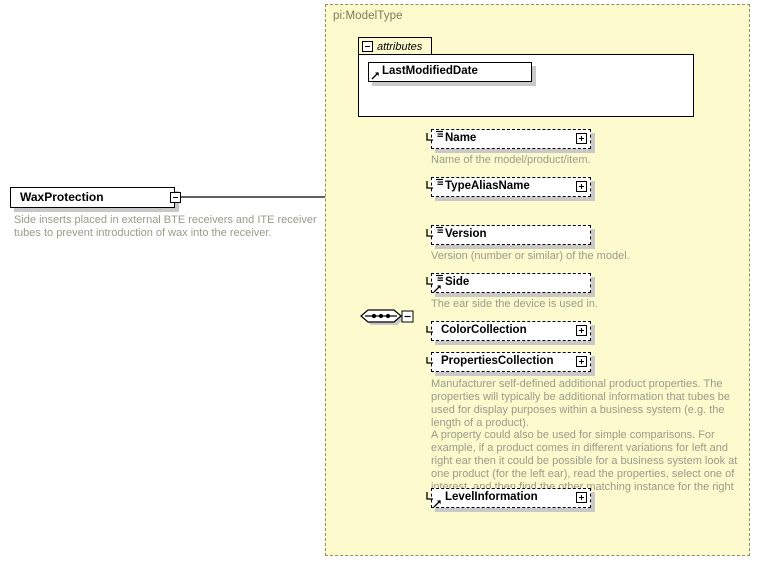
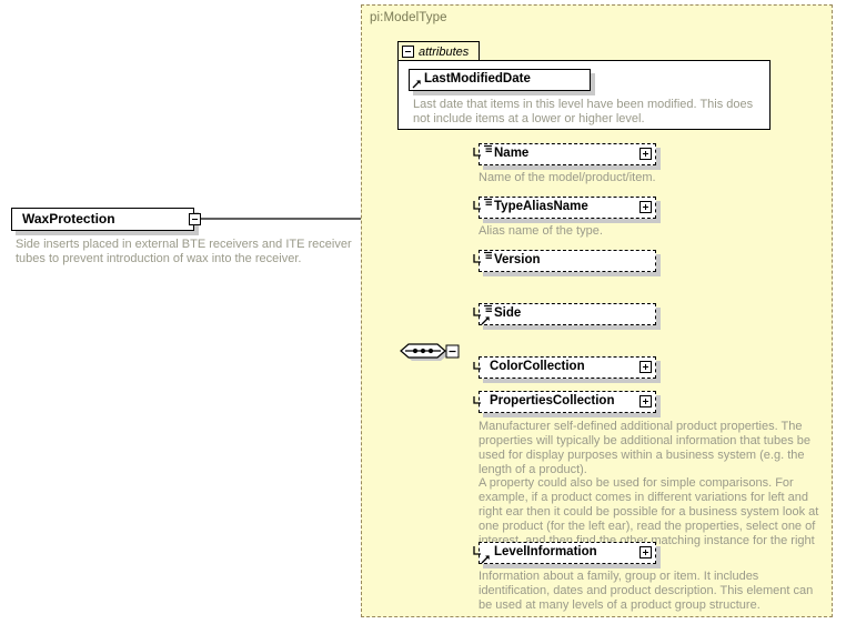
  WaxProtection
  Side inserts placed in external BTE receivers and ITE receiver tubes to prevent introduction of wax into the receiver.
  pi:ModelType
  attributes
  LastModifiedDate
+ Last date that items in this level have been modified. This does not include items at a lower or higher level.
  Name
  Name of the model/product/item.
  TypeAliasName
+ Alias name of the type.
  Version
- Version (number or similar) of the model.
  Side
- The ear side the device is used in.
  ColorCollection
  PropertiesCollection
  Manufacturer self-defined additional product properties. The properties will typically be additional information that tubes be used for display purposes within a business system (e.g. the length of a product).
  A property could also be used for simple comparisons. For example, if a product comes in different variations for left and right ear then it could be possible for a business system look at one product (for the left ear), read the properties, select one of interest, and then find the other matching instance for the right
  LevelInformation
+ Information about a family, group or item. It includes identification, dates and product description. This element can be used at many levels of a product group structure.
